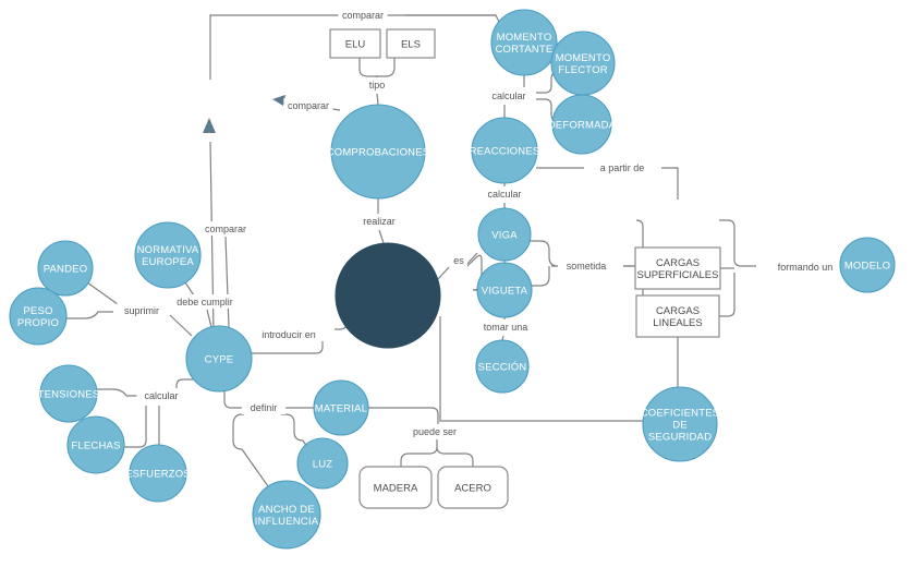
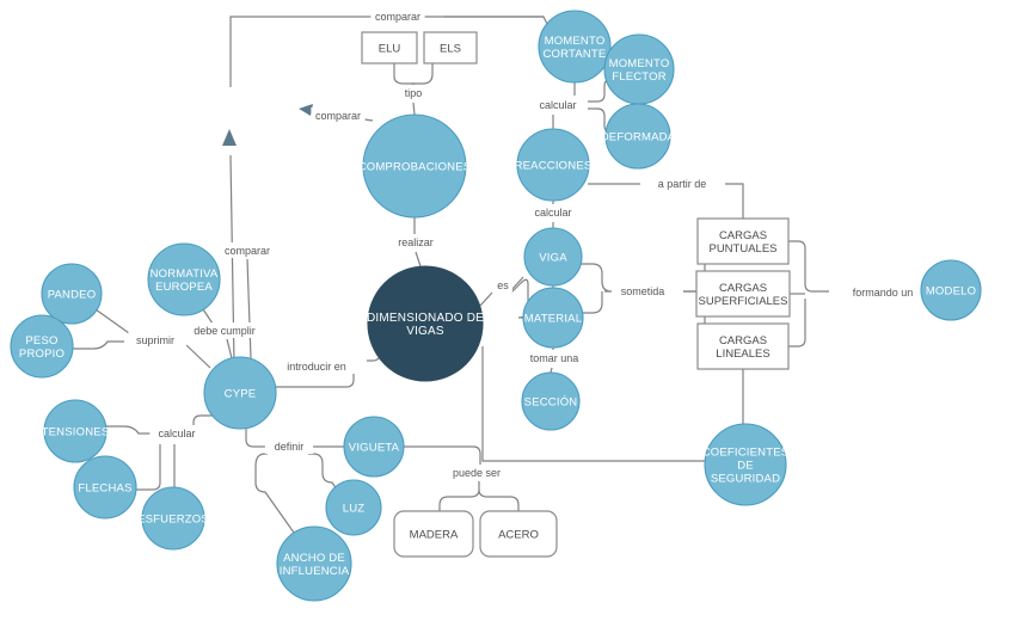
  ELU
  ELS
  COMPROBACIONES
  MOMENTO CORTANTE
  MOMENTO FLECTOR
  DEFORMADA
  REACCIONES
  VIGA
- VIGUETA
+ MATERIAL
  SECCIÓN
+ DIMENSIONADO DE VIGAS
+ CARGAS PUNTUALES
  CARGAS SUPERFICIALES
  CARGAS LINEALES
  MODELO
  COEFICIENTES DE SEGURIDAD
  NORMATIVA EUROPEA
  PANDEO
  PESO PROPIO
  CYPE
  TENSIONES
  FLECHAS
  ESFUERZOS
- MATERIAL
+ VIGUETA
  LUZ
  ANCHO DE INFLUENCIA
  MADERA
  ACERO
  comparar
  comparar
  tipo
  realizar
  calcular
  calcular
  a partir de
  es
  sometida
  tomar una
  formando un
  comparar
  debe cumplir
  suprimir
  introducir en
  calcular
  definir
  puede ser
